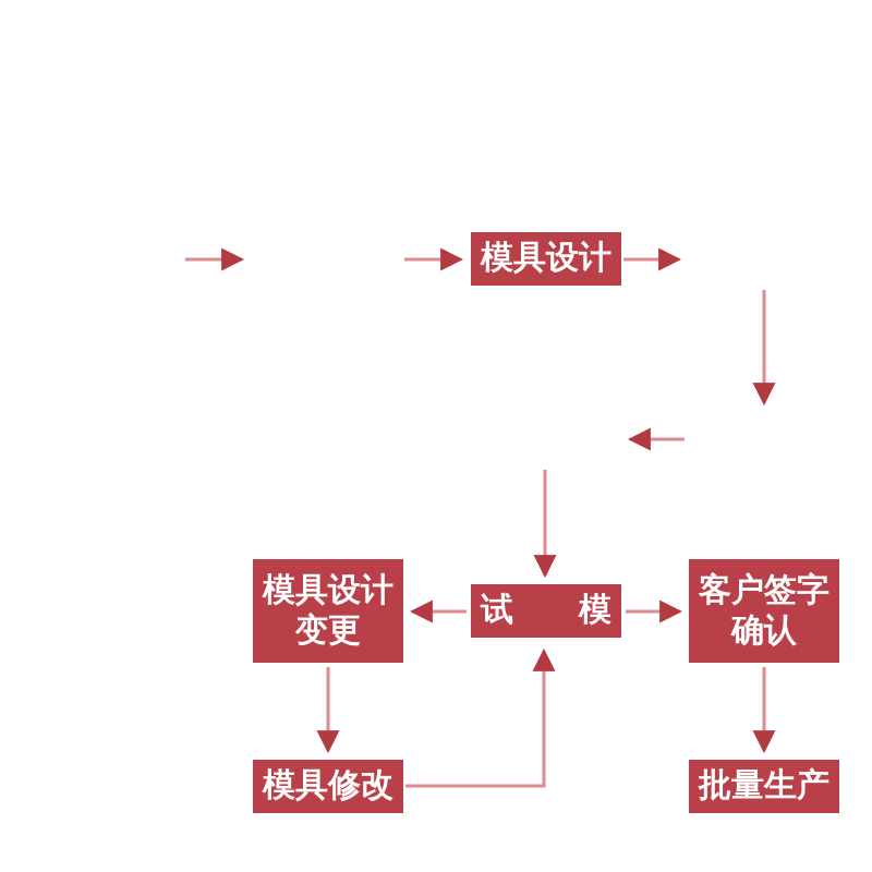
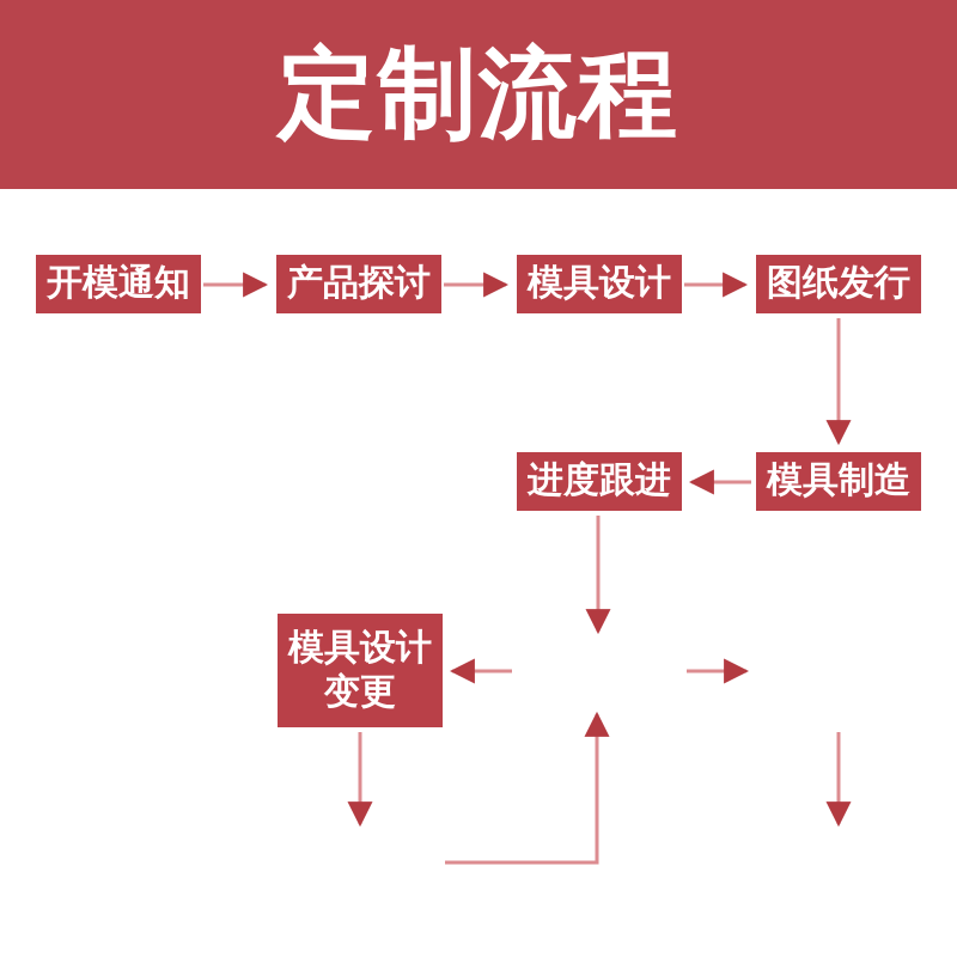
+ 定制流程
+ 开模通知
+ 产品探讨
  模具设计
+ 图纸发行
+ 模具制造
+ 进度跟进
  模具设计
  变更
- 试 模
- 客户签字
- 确认
- 模具修改
- 批量生产
